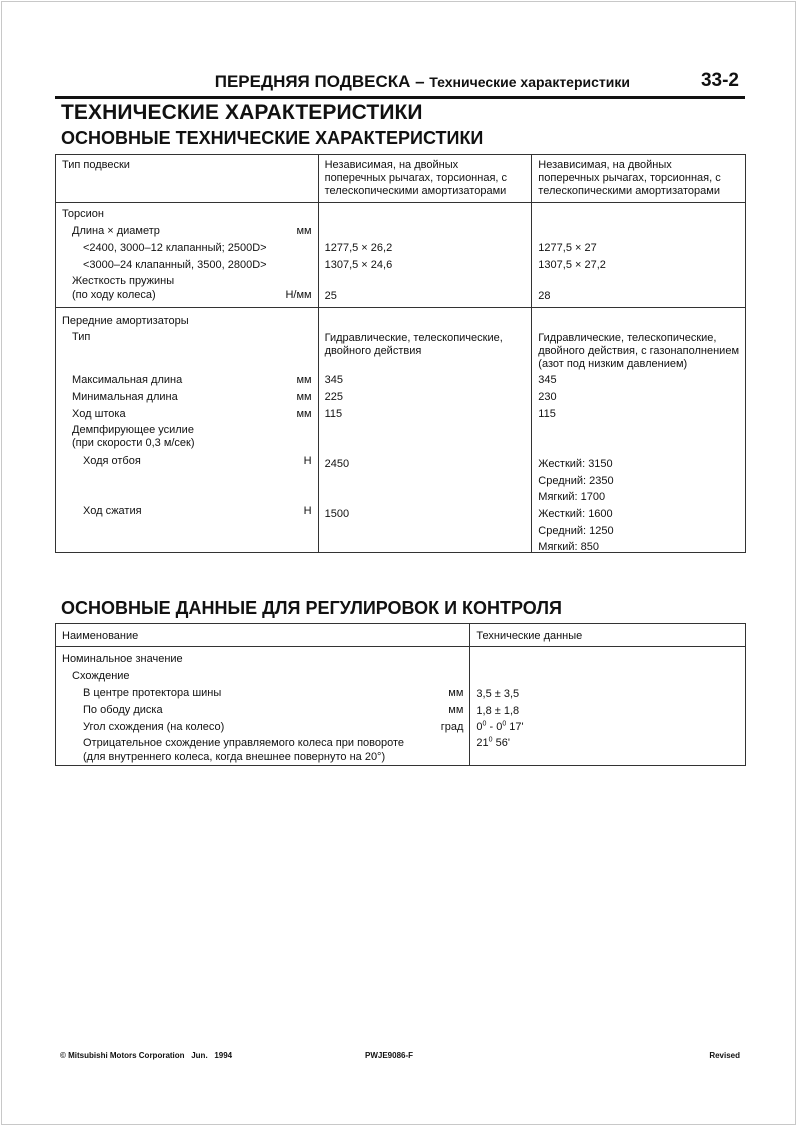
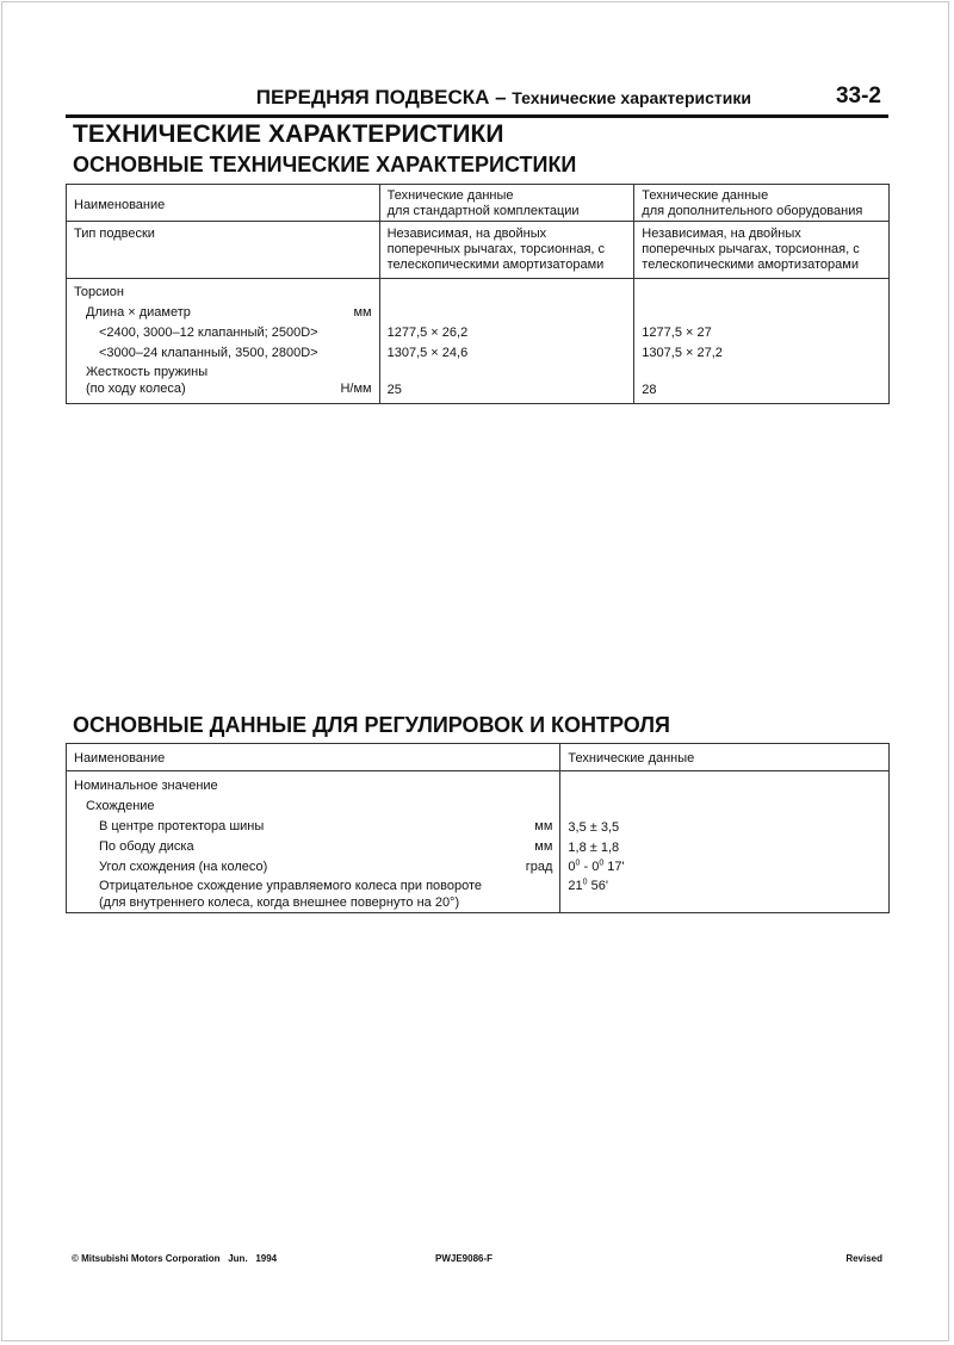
  ПЕРЕДНЯЯ ПОДВЕСКА – Технические характеристики
  33-2
  ТЕХНИЧЕСКИЕ ХАРАКТЕРИСТИКИ
  ОСНОВНЫЕ ТЕХНИЧЕСКИЕ ХАРАКТЕРИСТИКИ
+ Наименование	Технические данные для стандартной комплектации	Технические данные для дополнительного оборудования
  Тип подвески	Независимая, на двойных поперечных рычагах, торсионная, с телескопическими амортизаторами	Независимая, на двойных поперечных рычагах, торсионная, с телескопическими амортизаторами
  Торсион Длина × диаметр мм <2400, 3000–12 клапанный; 2500D> <3000–24 клапанный, 3500, 2800D> Жесткость пружины (по ходу колеса) Н/мм	1277,5 × 26,2 1307,5 × 24,6 25	1277,5 × 27 1307,5 × 27,2 28
- Передние амортизаторы Тип Максимальная длина мм Минимальная длина мм Ход штока мм Демпфирующее усилие (при скорости 0,3 м/сек) Ходя отбоя Н Ход сжатия Н	Гидравлические, телескопические, двойного действия 345 225 115 2450 1500	Гидравлические, телескопические, двойного действия, с газонаполнением (азот под низким давлением) 345 230 115 Жесткий: 3150 Средний: 2350 Мягкий: 1700 Жесткий: 1600 Средний: 1250 Мягкий: 850
  ОСНОВНЫЕ ДАННЫЕ ДЛЯ РЕГУЛИРОВОК И КОНТРОЛЯ
  Наименование	Технические данные
  Номинальное значение Схождение В центре протектора шины мм По ободу диска мм Угол схождения (на колесо) град Отрицательное схождение управляемого колеса при повороте (для внутреннего колеса, когда внешнее повернуто на 20°)	3,5 ± 3,5 1,8 ± 1,8 0 - 0 17' 21 56'
  © Mitsubishi Motors Corporation Jun. 1994
  PWJE9086-F
  Revised
